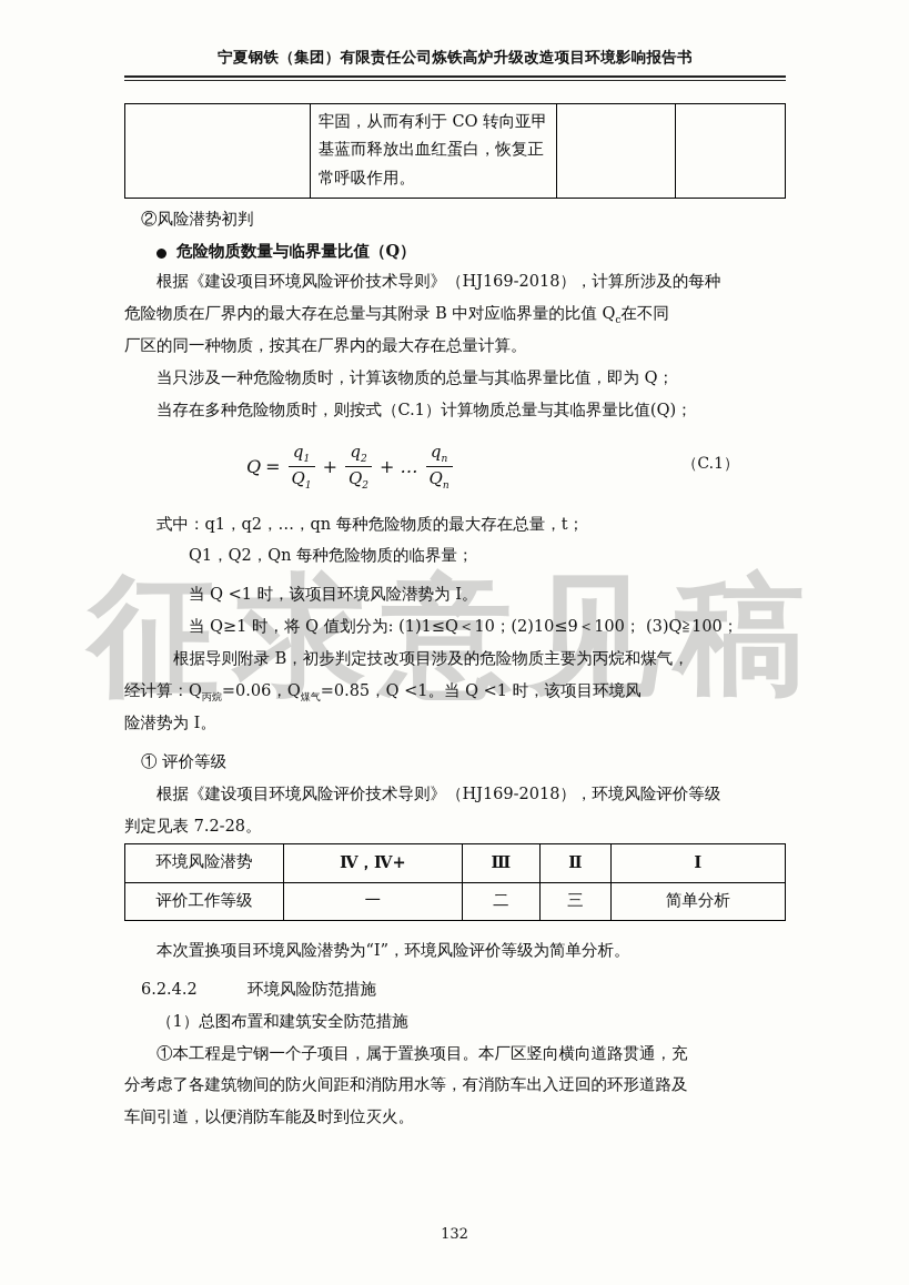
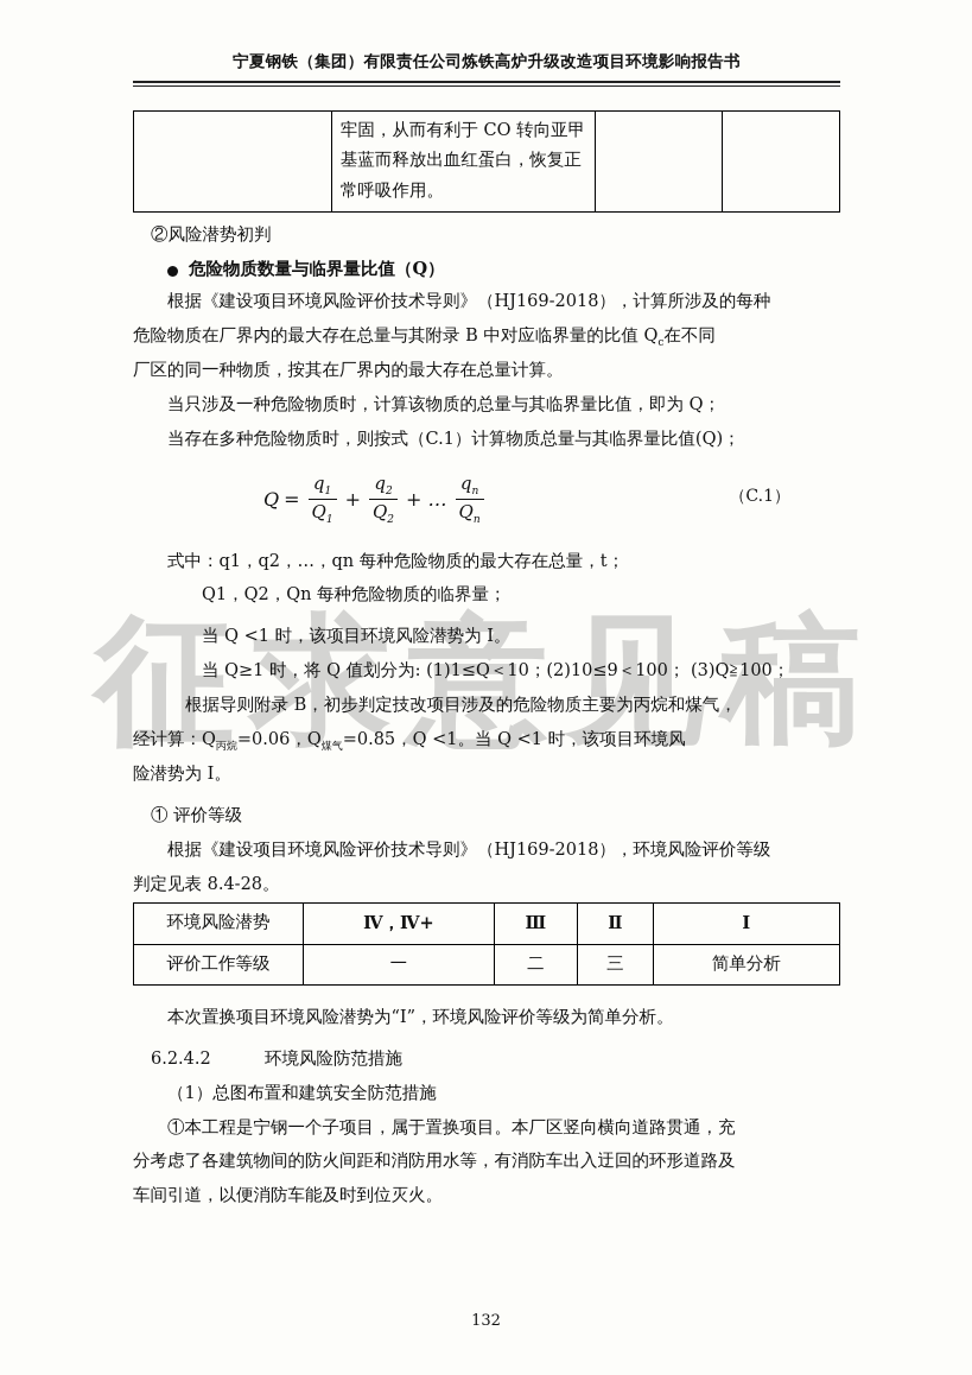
  征求意见稿
  宁夏钢铁（集团）有限责任公司炼铁高炉升级改造项目环境影响报告书
  	牢固，从而有利于 CO 转向亚甲基蓝而释放出血红蛋白，恢复正常呼吸作用。
  ②风险潜势初判
  危险物质数量与临界量比值（Q）
  根据《建设项目环境风险评价技术导则》（HJ169-2018），计算所涉及的每种
  危险物质在厂界内的最大存在总量与其附录 B 中对应临界量的比值 Qc在不同
  厂区的同一种物质，按其在厂界内的最大存在总量计算。
  当只涉及一种危险物质时，计算该物质的总量与其临界量比值，即为 Q；
  当存在多种危险物质时，则按式（C.1）计算物质总量与其临界量比值(Q)；
  Q
  =
  q1
  Q1
  +
  q2
  Q2
  + …
  qn
  Qn
  （C.1）
  式中：q1，q2，…，qn 每种危险物质的最大存在总量，t；
  Q1，Q2，Qn 每种危险物质的临界量；
  当 Q <1 时，该项目环境风险潜势为 I。
  当 Q≥1 时，将 Q 值划分为: (1)1≤Q＜10；(2)10≤9＜100； (3)Q≧100；
  根据导则附录 B，初步判定技改项目涉及的危险物质主要为丙烷和煤气，
  经计算：Q丙烷=0.06，Q煤气=0.85，Q <1。当 Q <1 时，该项目环境风
  险潜势为 I。
  ① 评价等级
  根据《建设项目环境风险评价技术导则》（HJ169-2018），环境风险评价等级
- 判定见表 7.2-28。
+ 判定见表 8.4-28。
  环境风险潜势	Ⅳ，Ⅳ+	Ⅲ	Ⅱ	Ⅰ
  评价工作等级	一	二	三	简单分析
  本次置换项目环境风险潜势为“I”，环境风险评价等级为简单分析。
  6.2.4.2 环境风险防范措施
  （1）总图布置和建筑安全防范措施
  ①本工程是宁钢一个子项目，属于置换项目。本厂区竖向横向道路贯通，充
  分考虑了各建筑物间的防火间距和消防用水等，有消防车出入迂回的环形道路及
  车间引道，以便消防车能及时到位灭火。
  132
